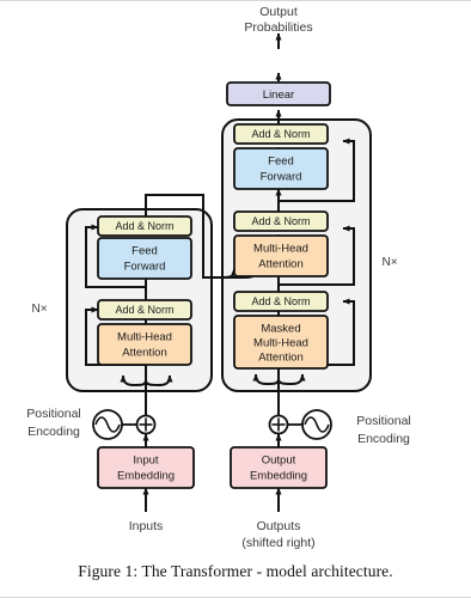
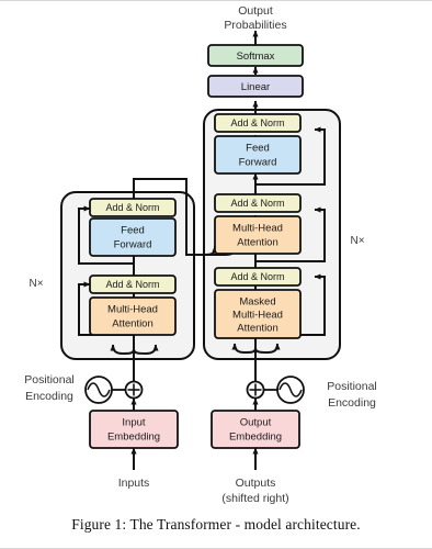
+ Softmax
  Linear
  Add & Norm
  Feed
  Forward
  Add & Norm
  Multi-Head
  Attention
  Add & Norm
  Masked
  Multi-Head
  Attention
  Add & Norm
  Feed
  Forward
  Add & Norm
  Multi-Head
  Attention
  Input
  Embedding
  Output
  Embedding
  Output
  Probabilities
  N×
  N×
  Positional
  Encoding
  Positional
  Encoding
  Inputs
  Outputs
  (shifted right)
  Figure 1: The Transformer - model architecture.
